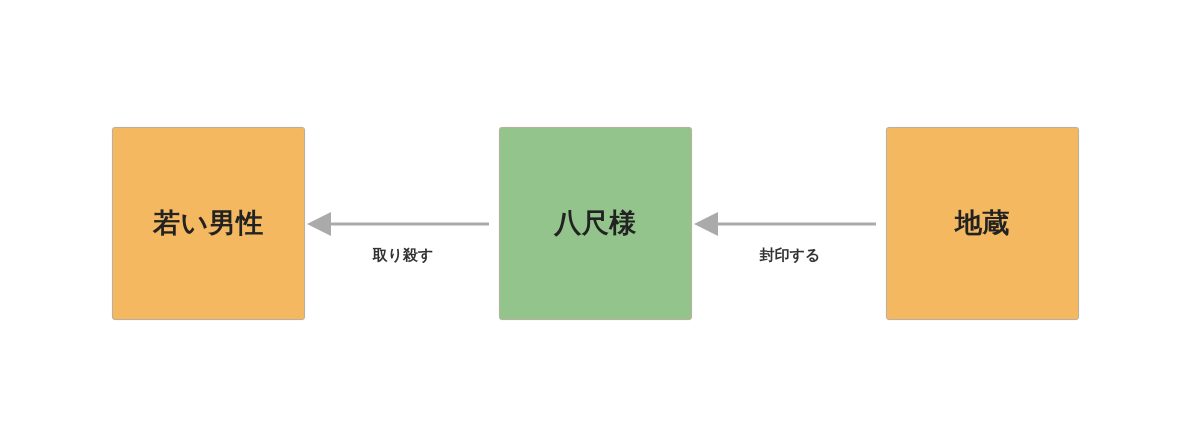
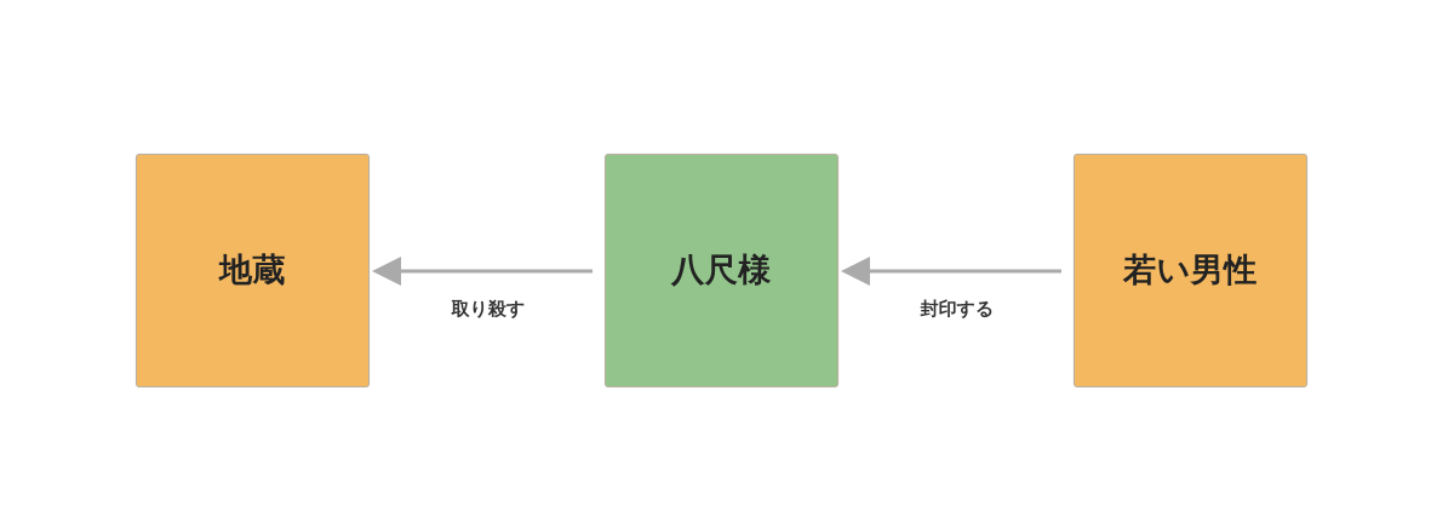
- 若い男性
+ 地蔵
  八尺様
- 地蔵
+ 若い男性
  取り殺す
  封印する
